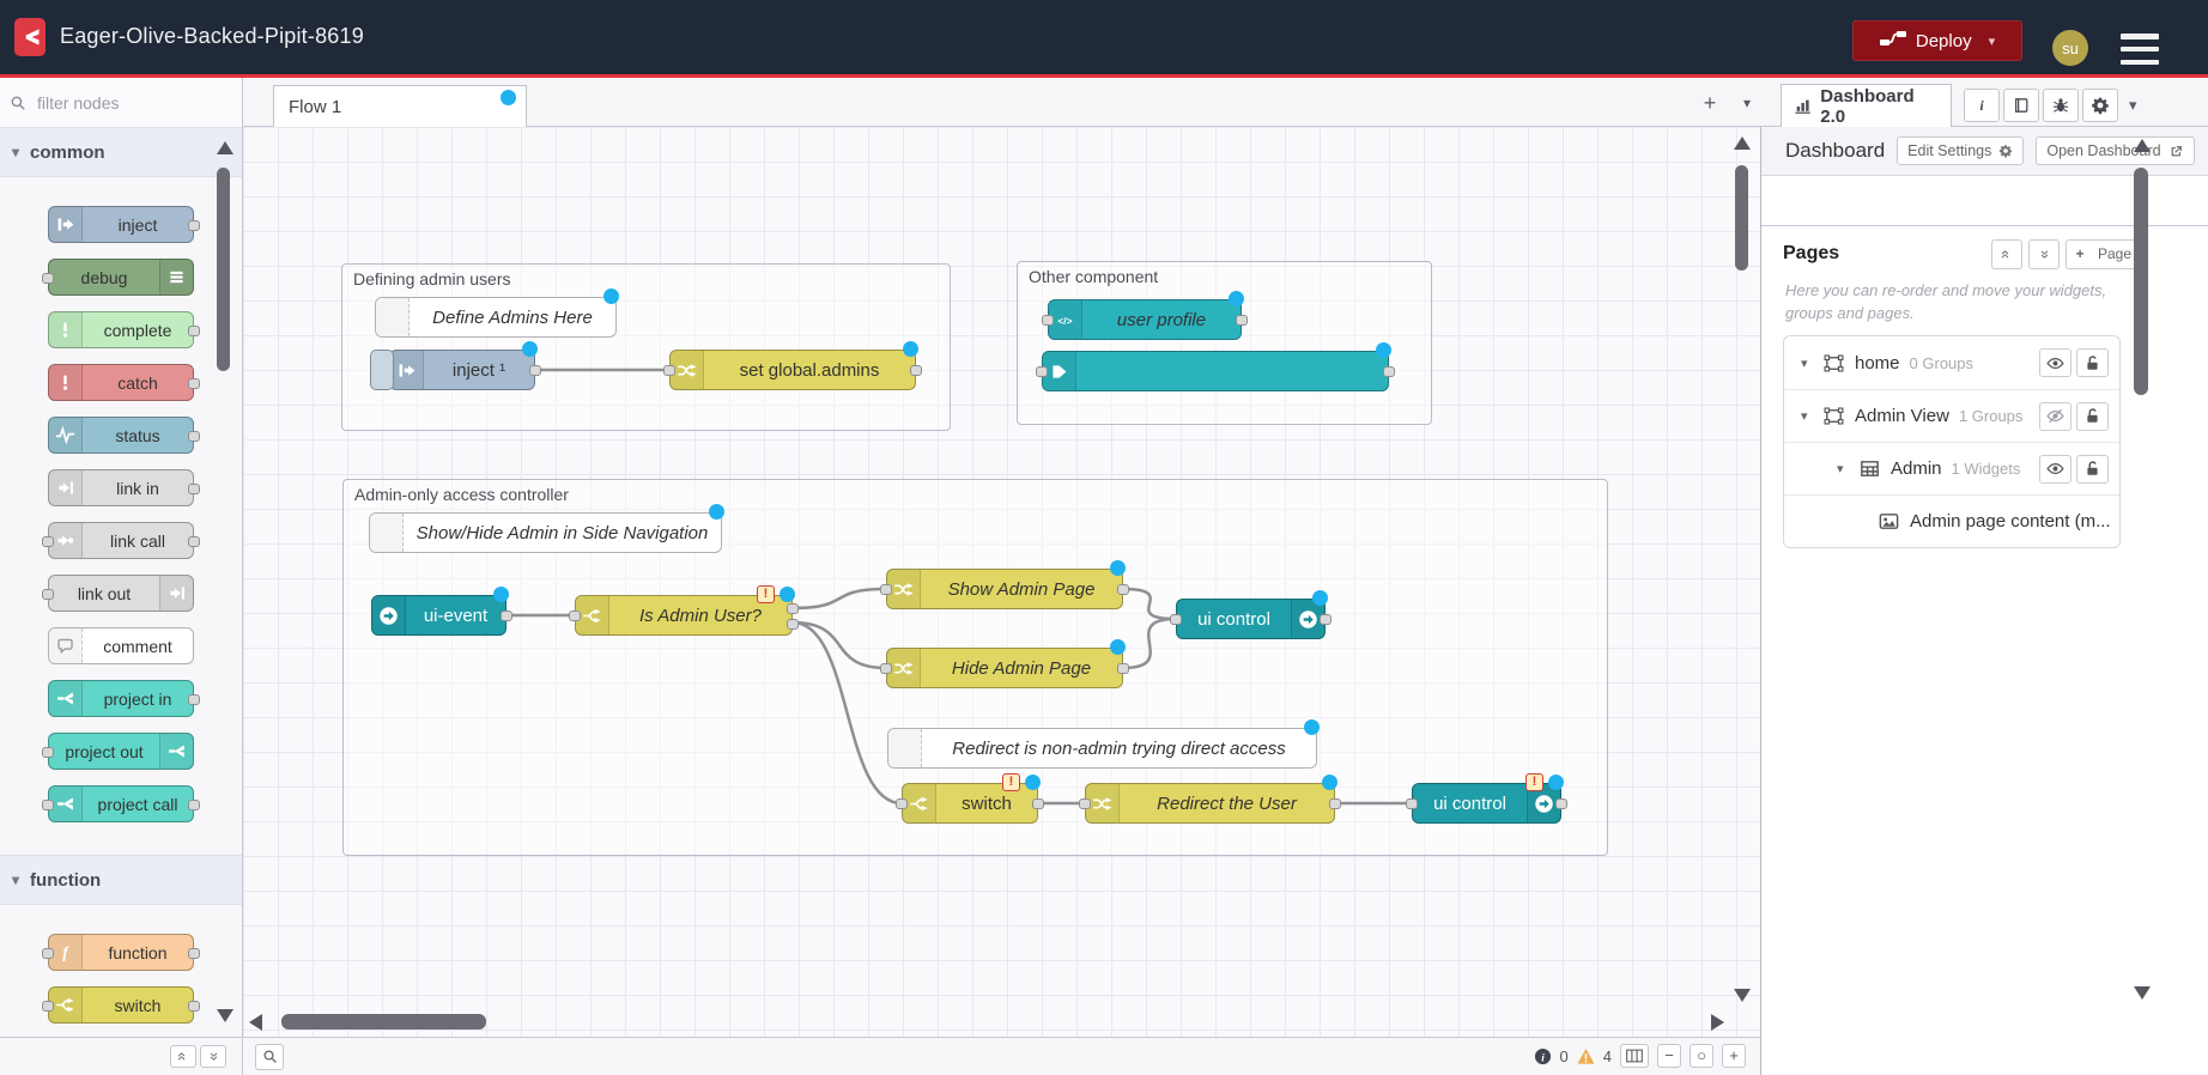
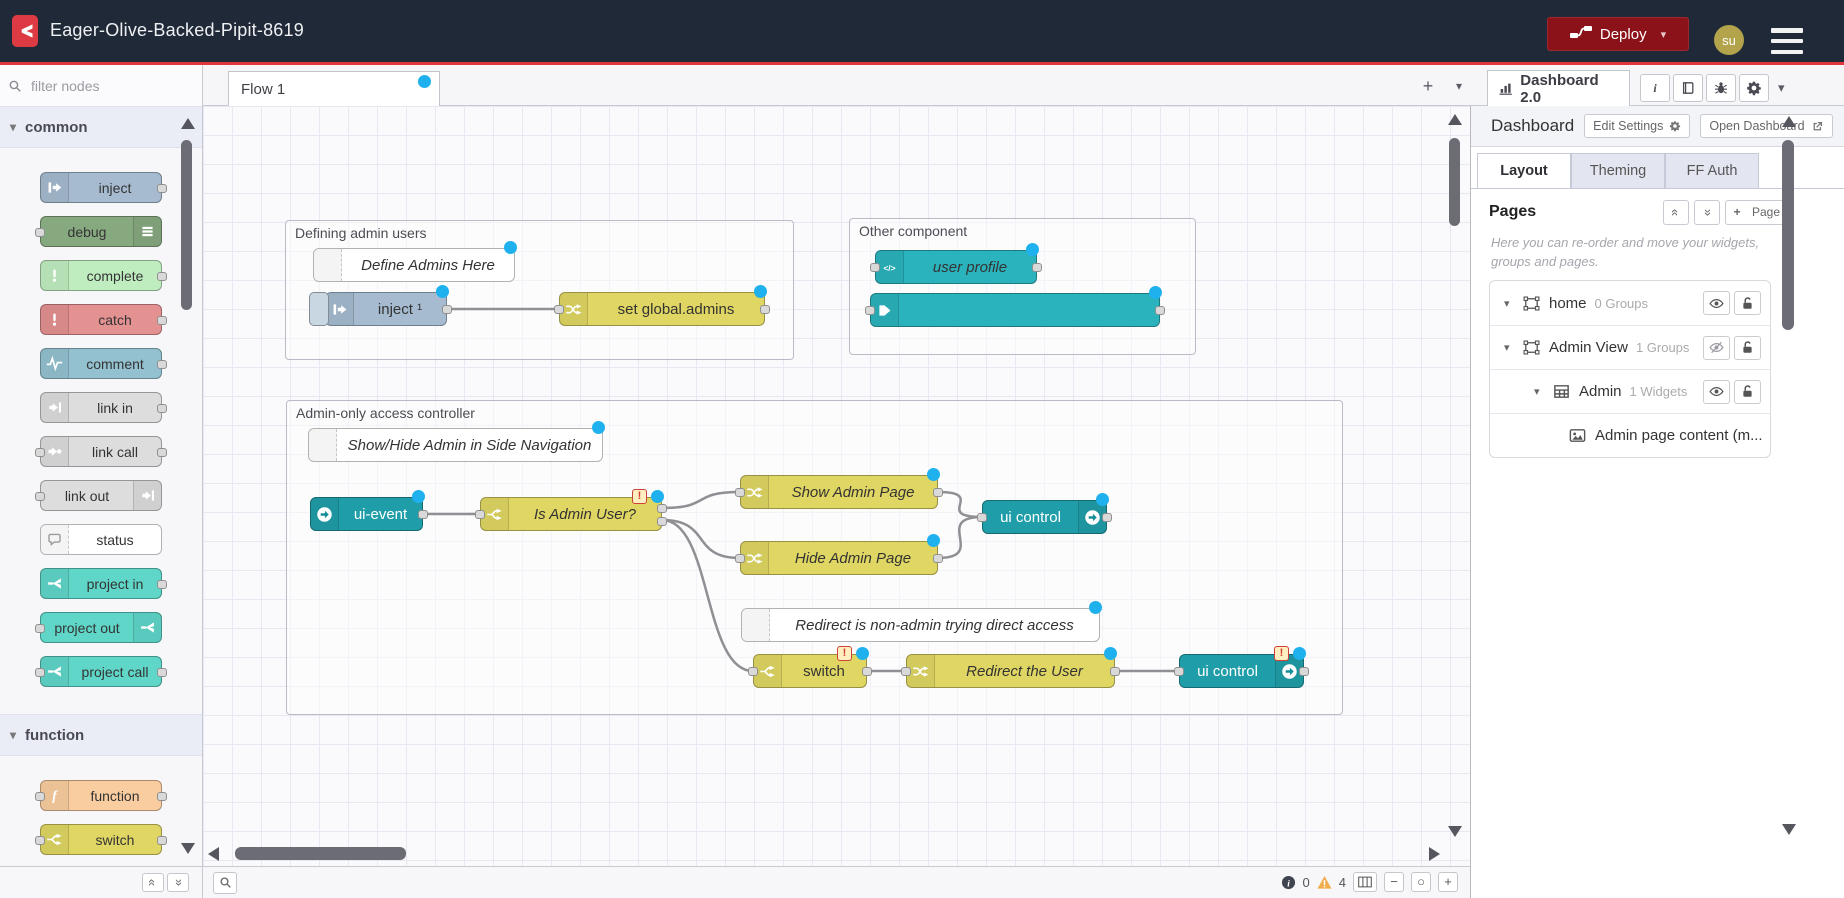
  Eager-Olive-Backed-Pipit-8619
  Deploy
  ▾
  su
  filter nodes
  Flow 1
  +
  ▾
  Dashboard 2.0
  i
  ▾
  ▾
  common
  inject
  debug
  complete
  catch
- status
+ comment
  link in
  link call
  link out
- comment
+ status
  project in
  project out
  project call
  ▾
  function
  f
  function
  switch
  Defining admin users
  Other component
  Admin-only access controller
  Define Admins Here
  inject ¹
  set global.admins
  </>
  user profile
  Show/Hide Admin in Side Navigation
  ui-event
  Is Admin User?
  !
  Show Admin Page
  Hide Admin Page
  ui control
  Redirect is non-admin trying direct access
  switch
  !
  Redirect the User
  ui control
  !
  i
  0
  4
  −
  ○
  +
  Dashboard
  Edit Settings
  Open Dashboard
+ Layout
+ Theming
+ FF Auth
  Pages
  +
  Page
  Here you can re-order and move your widgets, groups and pages.
  ▾
  home
  0 Groups
  ▾
  Admin View
  1 Groups
  ▾
  Admin
  1 Widgets
  Admin page content (m...
